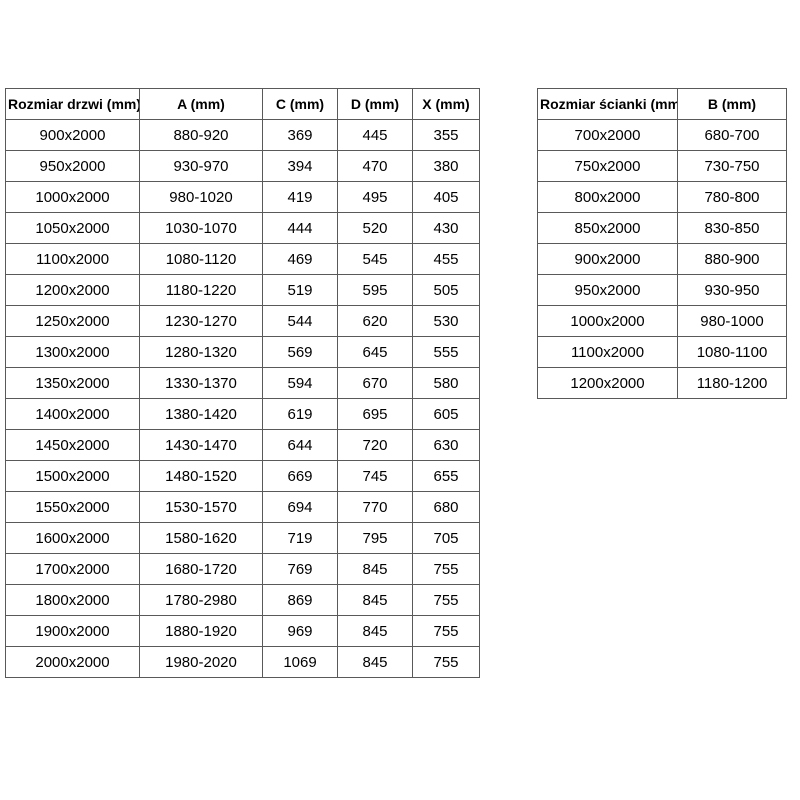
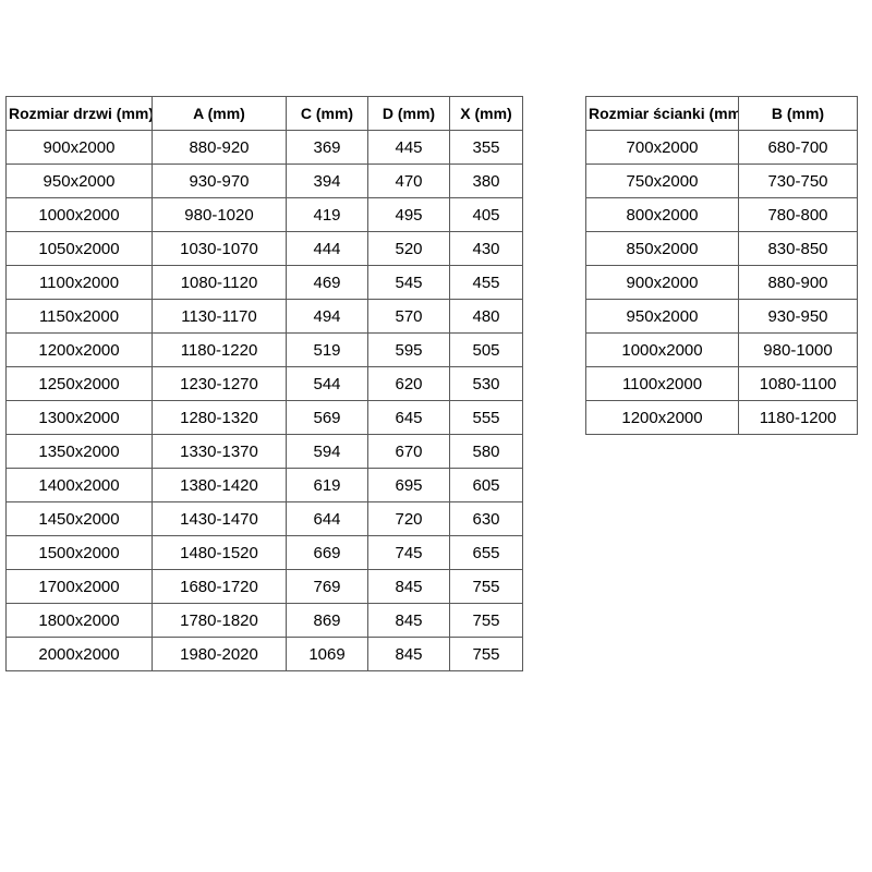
  Rozmiar drzwi (mm)	A (mm)	C (mm)	D (mm)	X (mm)
  900x2000	880-920	369	445	355
  950x2000	930-970	394	470	380
  1000x2000	980-1020	419	495	405
  1050x2000	1030-1070	444	520	430
  1100x2000	1080-1120	469	545	455
+ 1150x2000	1130-1170	494	570	480
  1200x2000	1180-1220	519	595	505
  1250x2000	1230-1270	544	620	530
  1300x2000	1280-1320	569	645	555
  1350x2000	1330-1370	594	670	580
  1400x2000	1380-1420	619	695	605
  1450x2000	1430-1470	644	720	630
  1500x2000	1480-1520	669	745	655
- 1550x2000	1530-1570	694	770	680
- 1600x2000	1580-1620	719	795	705
  1700x2000	1680-1720	769	845	755
- 1800x2000	1780-2980	869	845	755
+ 1800x2000	1780-1820	869	845	755
- 1900x2000	1880-1920	969	845	755
  2000x2000	1980-2020	1069	845	755
  Rozmiar ścianki (mm	B (mm)
  700x2000	680-700
  750x2000	730-750
  800x2000	780-800
  850x2000	830-850
  900x2000	880-900
  950x2000	930-950
  1000x2000	980-1000
  1100x2000	1080-1100
  1200x2000	1180-1200
